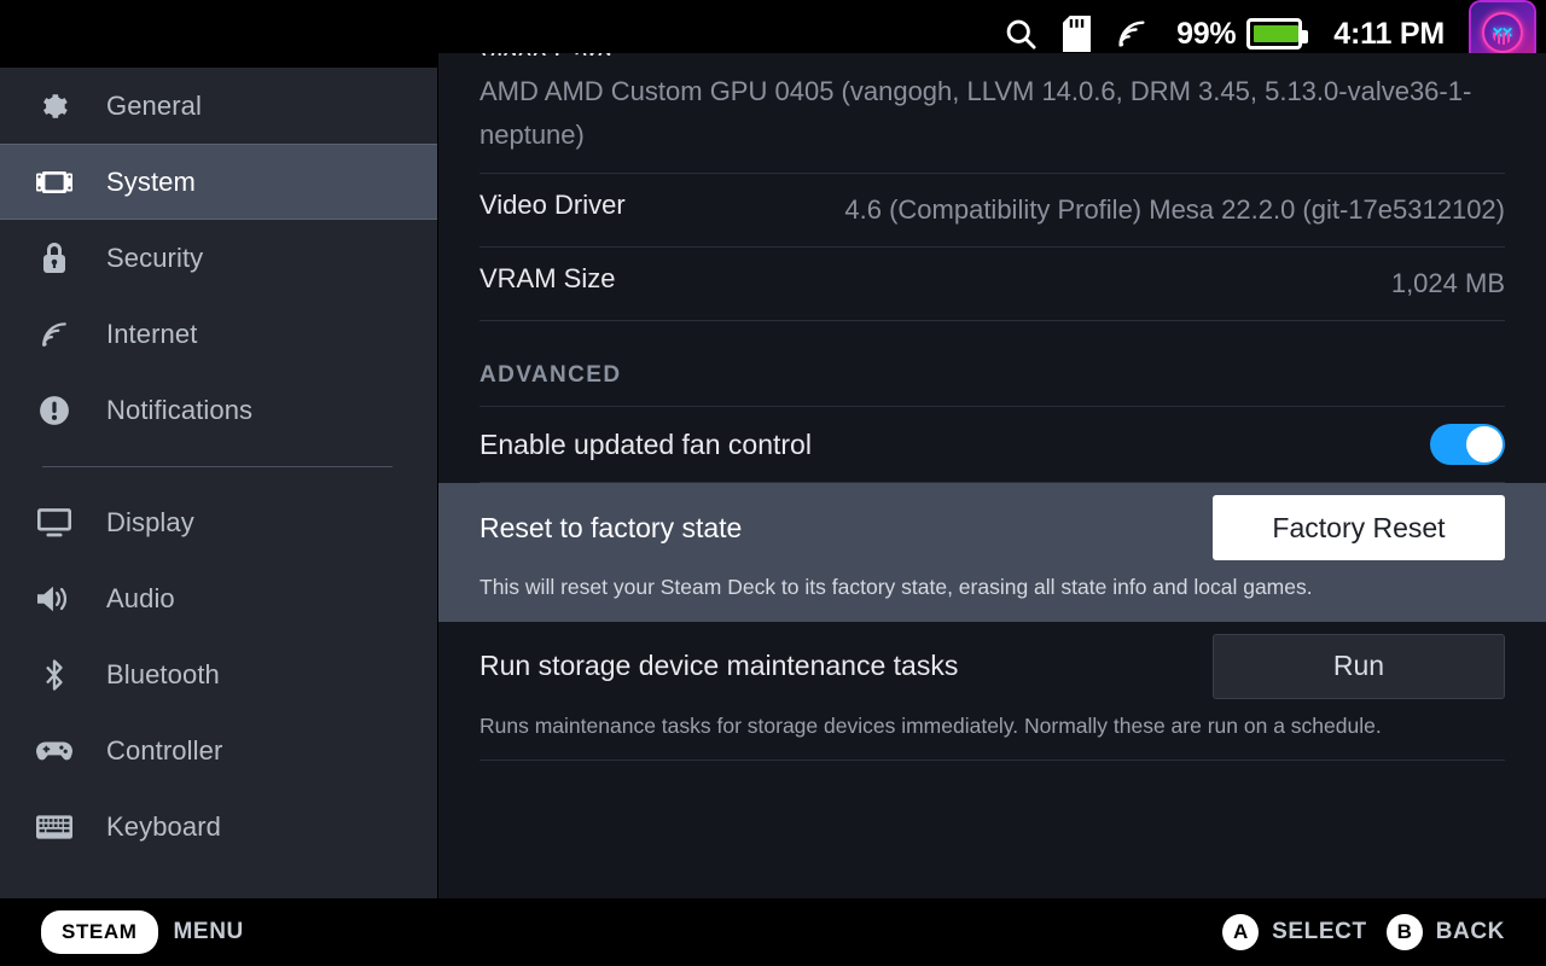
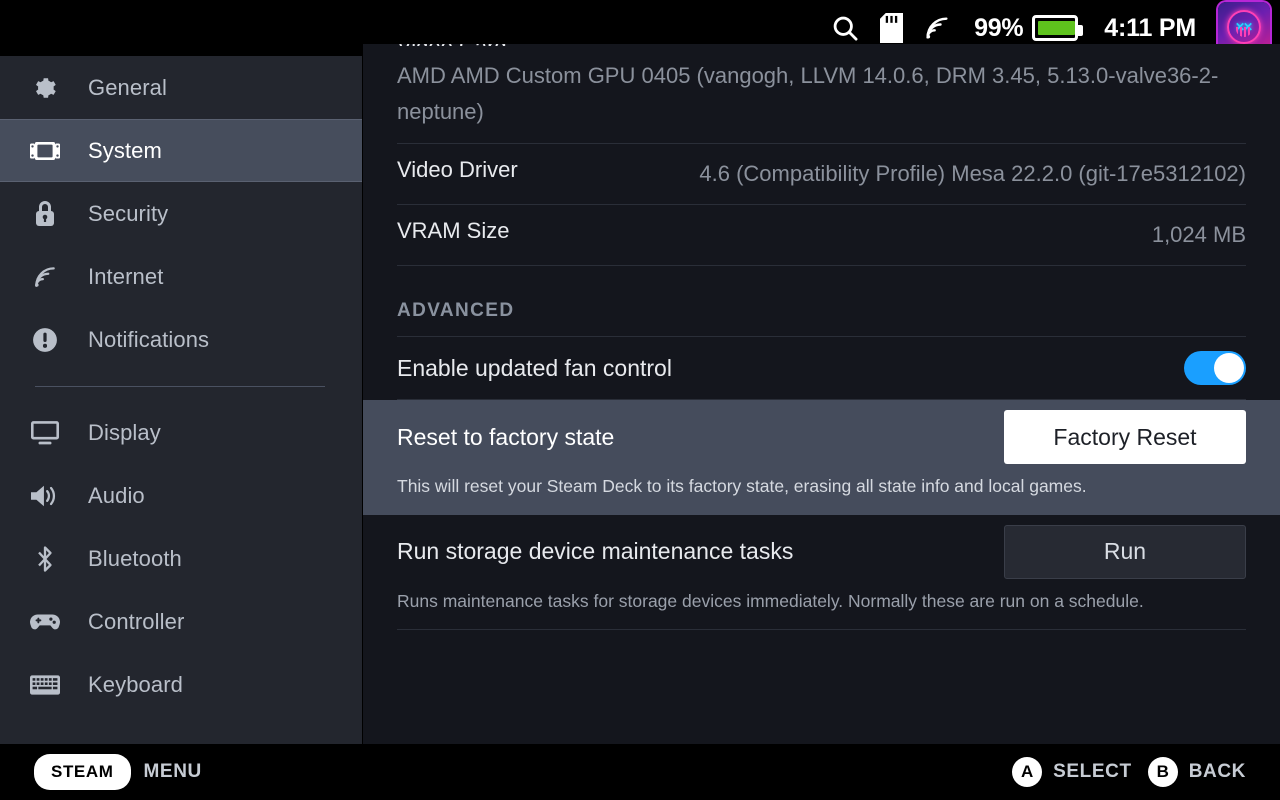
  99%
  4:11 PM
  General
  System
  Security
  Internet
  Notifications
  Display
  Audio
  Bluetooth
  Controller
  Keyboard
- AMD AMD Custom GPU 0405 (vangogh, LLVM 14.0.6, DRM 3.45, 5.13.0-valve36-1-neptune)
+ AMD AMD Custom GPU 0405 (vangogh, LLVM 14.0.6, DRM 3.45, 5.13.0-valve36-2-neptune)
  Video Driver
  4.6 (Compatibility Profile) Mesa 22.2.0 (git-17e5312102)
  VRAM Size
  1,024 MB
  ADVANCED
  Enable updated fan control
  Reset to factory state
  Factory Reset
  This will reset your Steam Deck to its factory state, erasing all state info and local games.
  Run storage device maintenance tasks
  Run
  Runs maintenance tasks for storage devices immediately. Normally these are run on a schedule.
  STEAM
  MENU
  A
  SELECT
  B
  BACK
